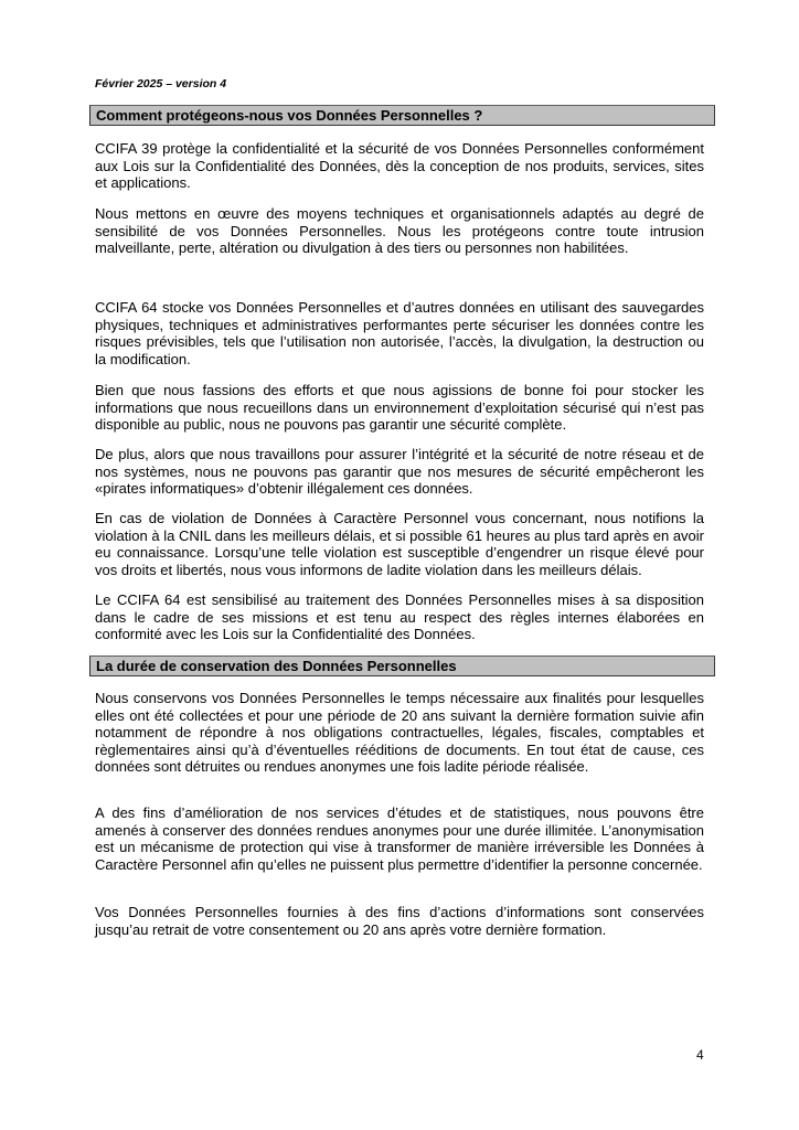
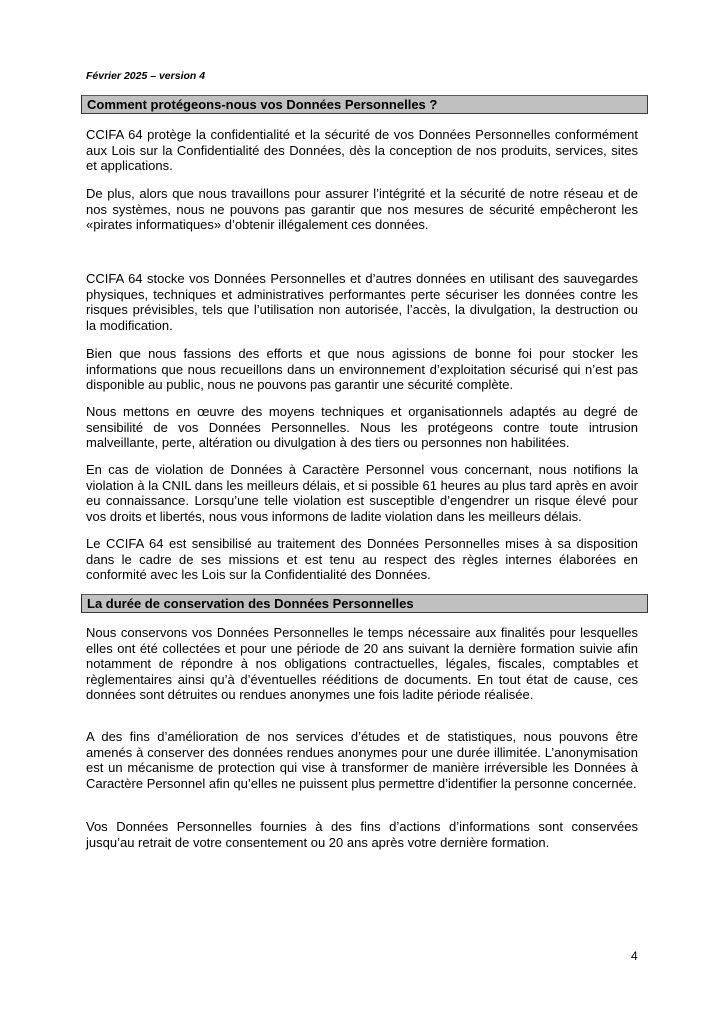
  Février 2025 – version 4
  Comment protégeons-nous vos Données Personnelles ?
- CCIFA 39 protège la confidentialité et la sécurité de vos Données Personnelles conformément aux Lois sur la Confidentialité des Données, dès la conception de nos produits, services, sites et applications.
+ CCIFA 64 protège la confidentialité et la sécurité de vos Données Personnelles conformément aux Lois sur la Confidentialité des Données, dès la conception de nos produits, services, sites et applications.
- Nous mettons en œuvre des moyens techniques et organisationnels adaptés au degré de sensibilité de vos Données Personnelles. Nous les protégeons contre toute intrusion malveillante, perte, altération ou divulgation à des tiers ou personnes non habilitées.
+ De plus, alors que nous travaillons pour assurer l’intégrité et la sécurité de notre réseau et de nos systèmes, nous ne pouvons pas garantir que nos mesures de sécurité empêcheront les «pirates informatiques» d’obtenir illégalement ces données.
  CCIFA 64 stocke vos Données Personnelles et d’autres données en utilisant des sauvegardes physiques, techniques et administratives performantes perte sécuriser les données contre les risques prévisibles, tels que l’utilisation non autorisée, l’accès, la divulgation, la destruction ou la modification.
  Bien que nous fassions des efforts et que nous agissions de bonne foi pour stocker les informations que nous recueillons dans un environnement d’exploitation sécurisé qui n’est pas disponible au public, nous ne pouvons pas garantir une sécurité complète.
- De plus, alors que nous travaillons pour assurer l’intégrité et la sécurité de notre réseau et de nos systèmes, nous ne pouvons pas garantir que nos mesures de sécurité empêcheront les «pirates informatiques» d’obtenir illégalement ces données.
+ Nous mettons en œuvre des moyens techniques et organisationnels adaptés au degré de sensibilité de vos Données Personnelles. Nous les protégeons contre toute intrusion malveillante, perte, altération ou divulgation à des tiers ou personnes non habilitées.
  En cas de violation de Données à Caractère Personnel vous concernant, nous notifions la violation à la CNIL dans les meilleurs délais, et si possible 61 heures au plus tard après en avoir eu connaissance. Lorsqu’une telle violation est susceptible d’engendrer un risque élevé pour vos droits et libertés, nous vous informons de ladite violation dans les meilleurs délais.
  Le CCIFA 64 est sensibilisé au traitement des Données Personnelles mises à sa disposition dans le cadre de ses missions et est tenu au respect des règles internes élaborées en conformité avec les Lois sur la Confidentialité des Données.
  La durée de conservation des Données Personnelles
  Nous conservons vos Données Personnelles le temps nécessaire aux finalités pour lesquelles elles ont été collectées et pour une période de 20 ans suivant la dernière formation suivie afin notamment de répondre à nos obligations contractuelles, légales, fiscales, comptables et règlementaires ainsi qu’à d’éventuelles rééditions de documents. En tout état de cause, ces données sont détruites ou rendues anonymes une fois ladite période réalisée.
  A des fins d’amélioration de nos services d’études et de statistiques, nous pouvons être amenés à conserver des données rendues anonymes pour une durée illimitée. L’anonymisation est un mécanisme de protection qui vise à transformer de manière irréversible les Données à Caractère Personnel afin qu’elles ne puissent plus permettre d’identifier la personne concernée.
  Vos Données Personnelles fournies à des fins d’actions d’informations sont conservées jusqu’au retrait de votre consentement ou 20 ans après votre dernière formation.
  4
